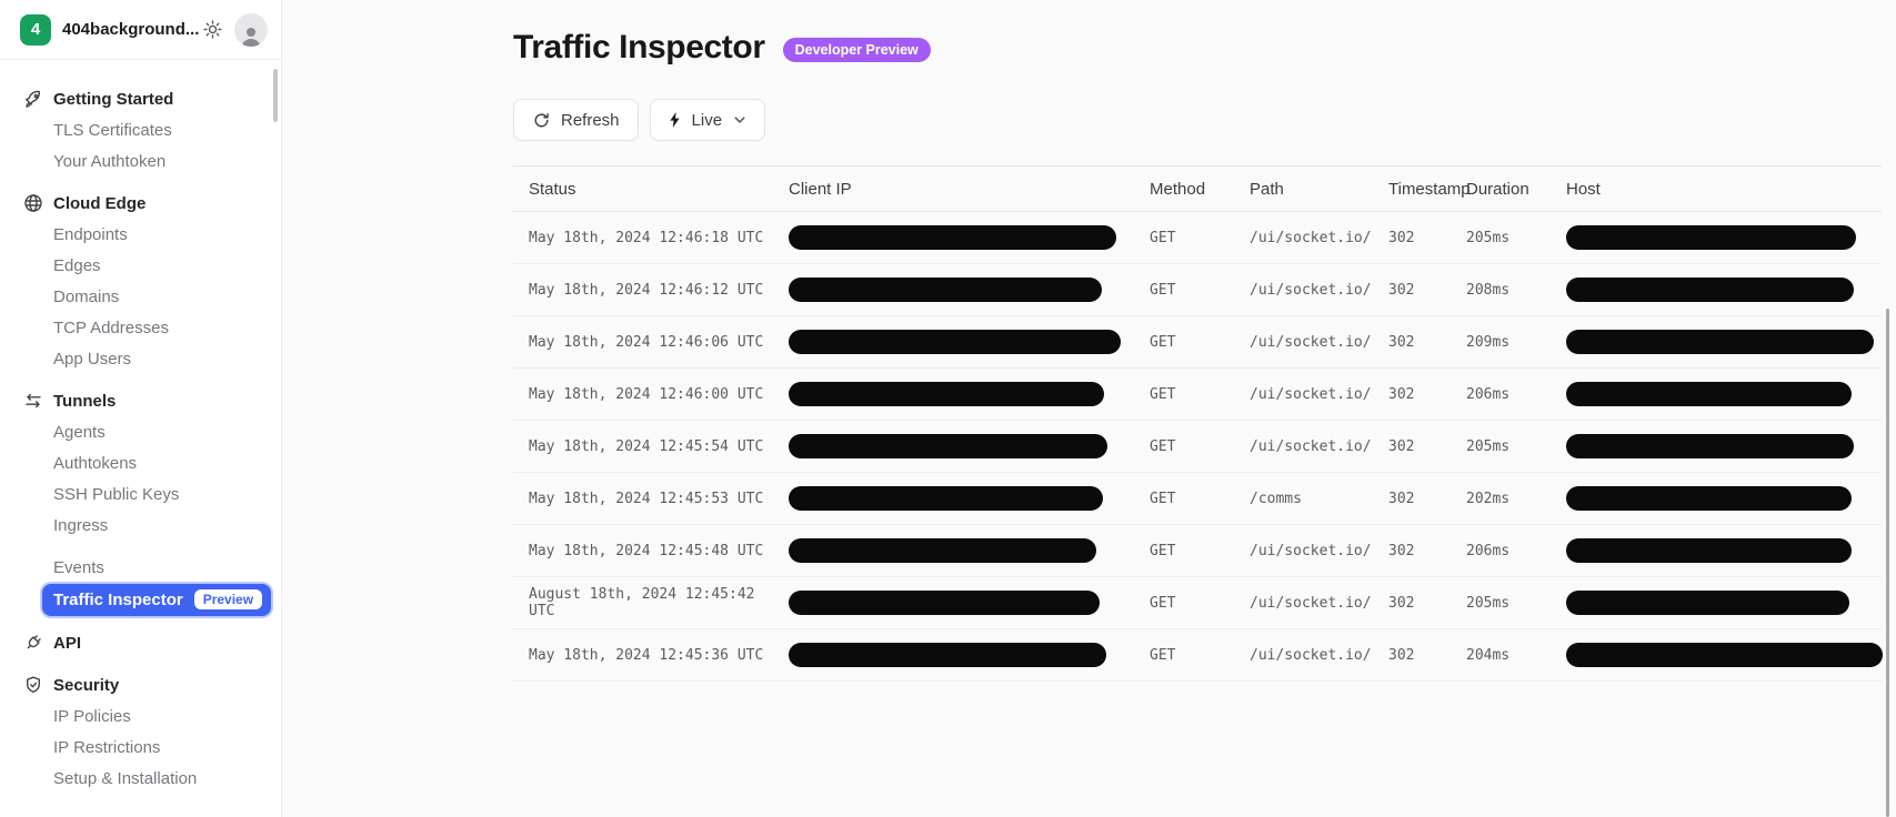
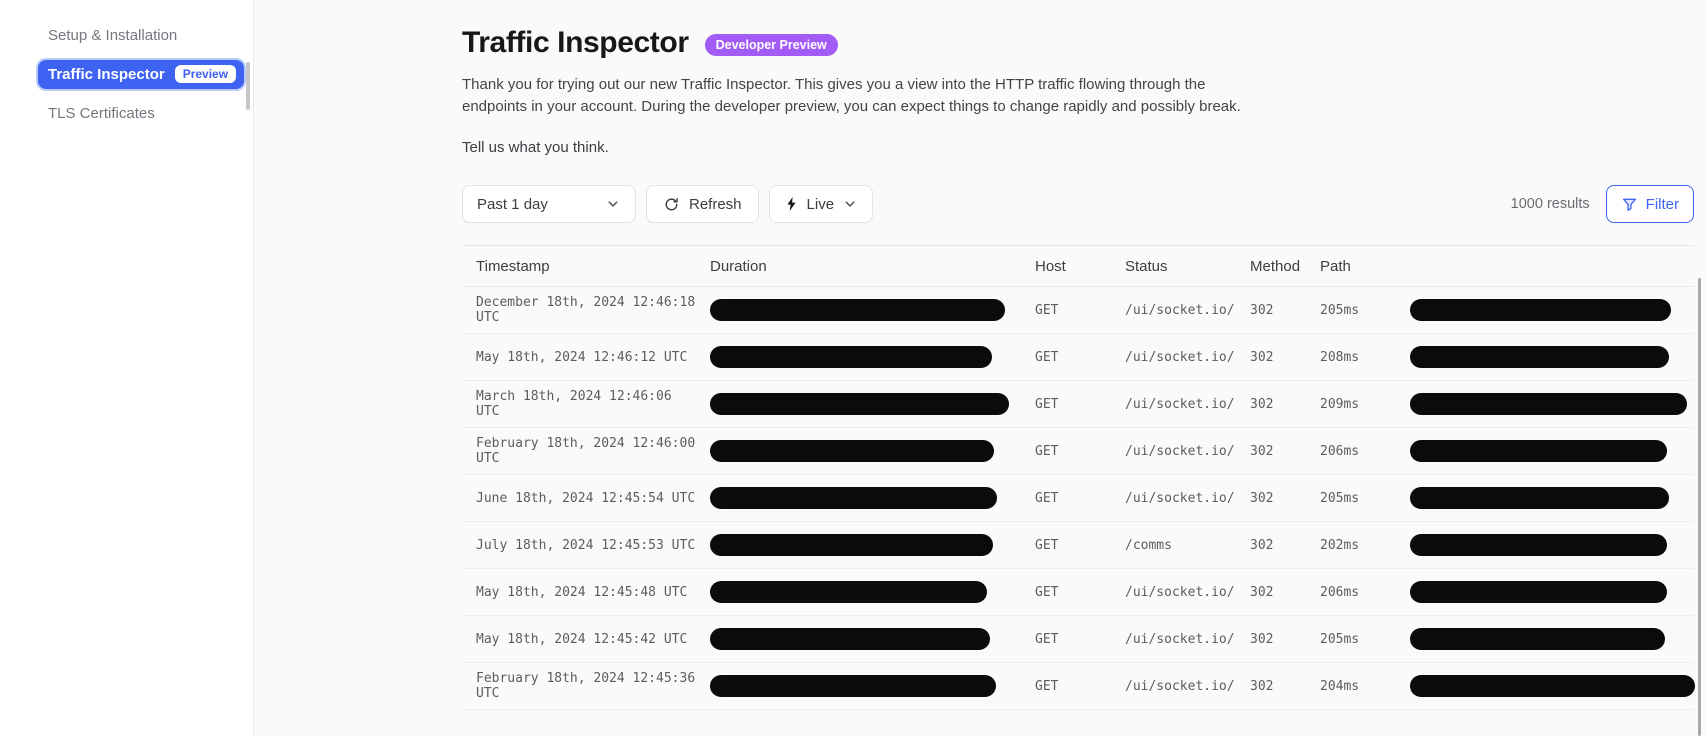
- 4
- 404background...
- Getting Started
- TLS Certificates
+ Setup & Installation
- Your Authtoken
- Cloud Edge
- Endpoints
- Edges
- Domains
- TCP Addresses
- App Users
- Tunnels
- Agents
- Authtokens
- SSH Public Keys
- Ingress
- Events
  Traffic Inspector
  Preview
- API
- Security
- IP Policies
- IP Restrictions
- Setup & Installation
+ TLS Certificates
  Traffic Inspector
  Developer Preview
+ Thank you for trying out our new Traffic Inspector. This gives you a view into the HTTP traffic flowing through the endpoints in your account. During the developer preview, you can expect things to change rapidly and possibly break.
+ Tell us what you think.
+ Past 1 day
  Refresh
  Live
+ 1000 results
+ Filter
- Status
+ Timestamp
- Client IP
- Method
+ Duration
- Path
+ Host
- Timestamp
+ Status
- Duration
+ Method
- Host
+ Path
- May 18th, 2024 12:46:18 UTC
+ December 18th, 2024 12:46:18 UTC
  GET
  /ui/socket.io/
  302
  205ms
  May 18th, 2024 12:46:12 UTC
  GET
  /ui/socket.io/
  302
  208ms
- May 18th, 2024 12:46:06 UTC
+ March 18th, 2024 12:46:06 UTC
  GET
  /ui/socket.io/
  302
  209ms
- May 18th, 2024 12:46:00 UTC
+ February 18th, 2024 12:46:00 UTC
  GET
  /ui/socket.io/
  302
  206ms
- May 18th, 2024 12:45:54 UTC
+ June 18th, 2024 12:45:54 UTC
  GET
  /ui/socket.io/
  302
  205ms
- May 18th, 2024 12:45:53 UTC
+ July 18th, 2024 12:45:53 UTC
  GET
  /comms
  302
  202ms
  May 18th, 2024 12:45:48 UTC
  GET
  /ui/socket.io/
  302
  206ms
- August 18th, 2024 12:45:42 UTC
+ May 18th, 2024 12:45:42 UTC
  GET
  /ui/socket.io/
  302
  205ms
- May 18th, 2024 12:45:36 UTC
+ February 18th, 2024 12:45:36 UTC
  GET
  /ui/socket.io/
  302
  204ms
